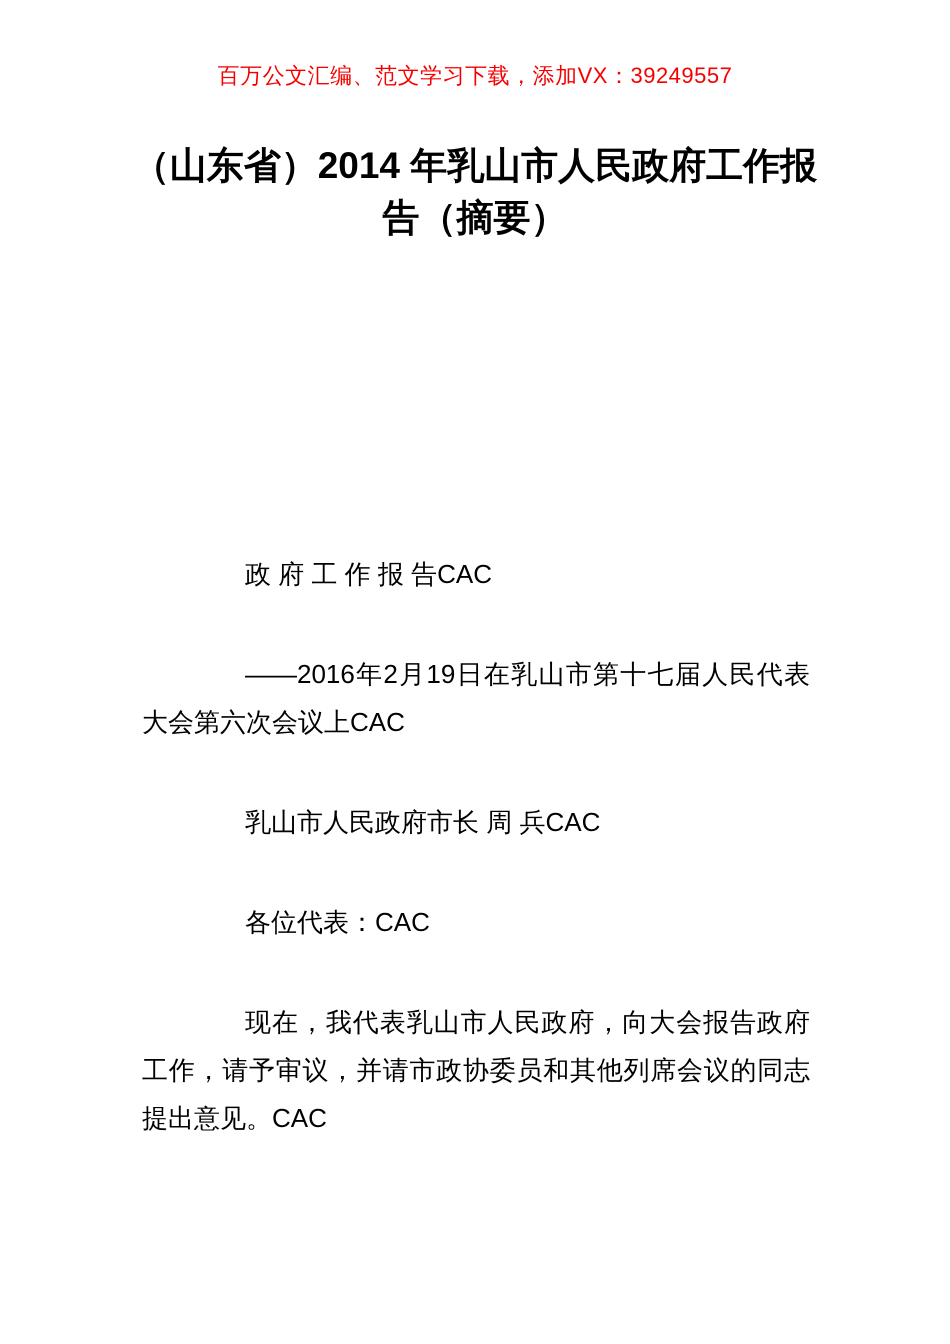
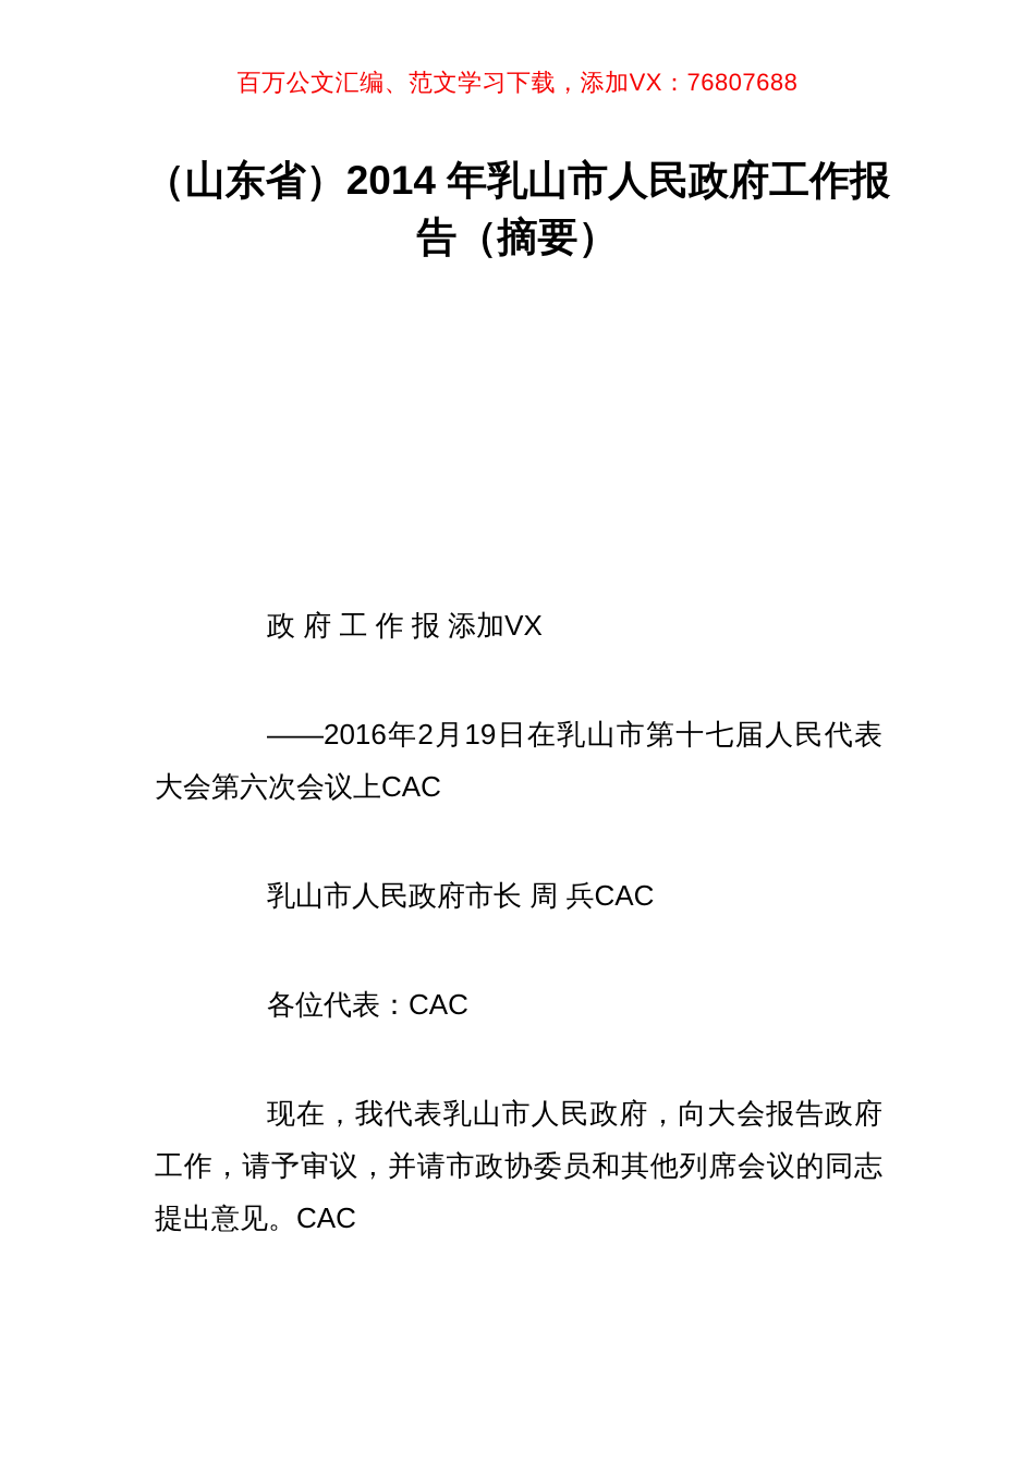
- 百万公文汇编、范文学习下载，添加VX：39249557
+ 百万公文汇编、范文学习下载，添加VX：76807688
  （山东省）2014 年乳山市人民政府工作报
  告（摘要）
- 政 府 工 作 报 告CAC
+ 政 府 工 作 报 添加VX
  ——2016年2月19日在乳山市第十七届人民代表大会第六次会议上CAC
  乳山市人民政府市长 周 兵CAC
  各位代表：CAC
  现在，我代表乳山市人民政府，向大会报告政府工作，请予审议，并请市政协委员和其他列席会议的同志提出意见。CAC
